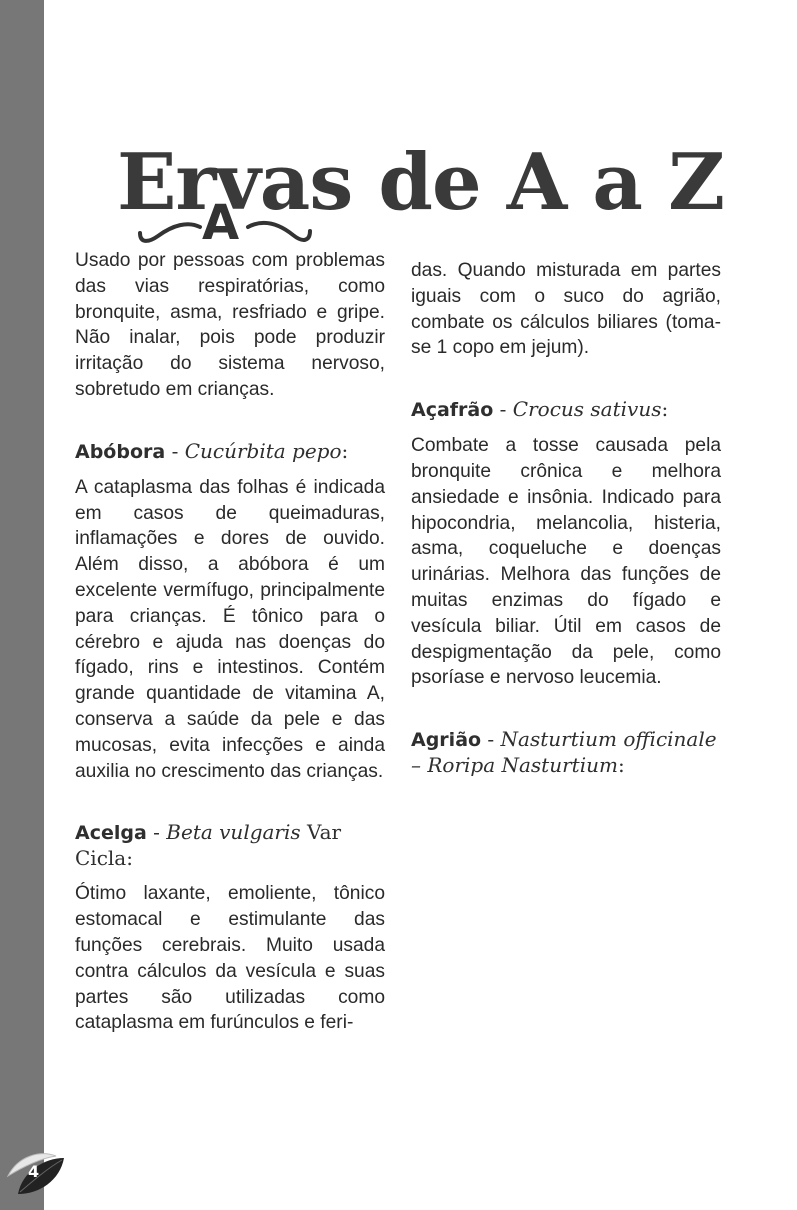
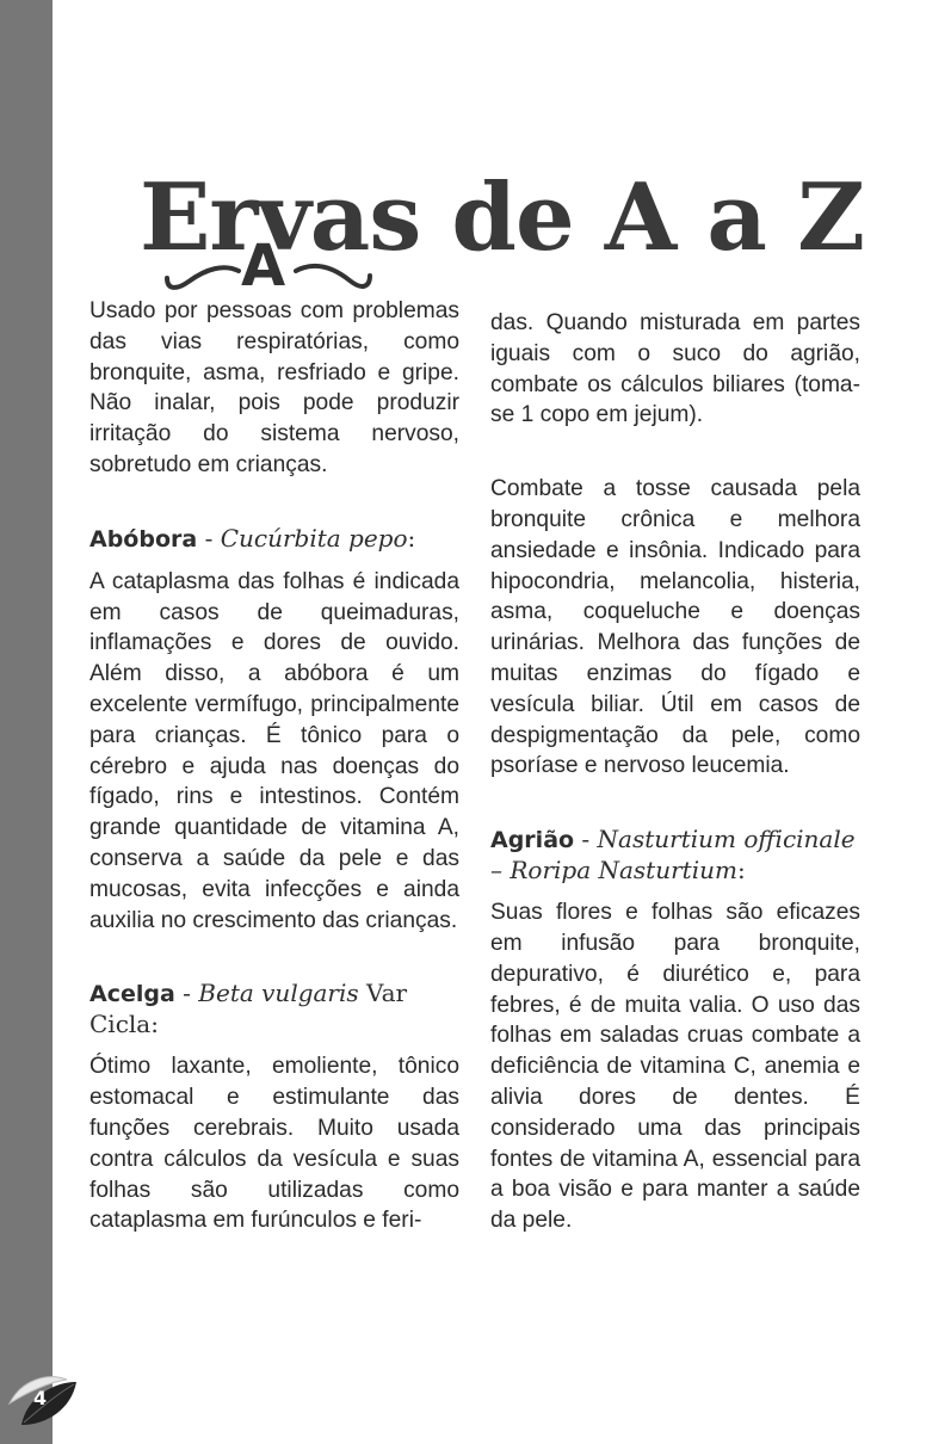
  Ervas de A a Z
  A
  Usado por pessoas com problemas das vias respiratórias, como bronquite, asma, resfriado e gripe. Não inalar, pois pode produzir irritação do sistema nervoso, sobretudo em crianças.
  Abóbora - Cucúrbita pepo:
  A cataplasma das folhas é indicada em casos de queimaduras, inflamações e dores de ouvido. Além disso, a abóbora é um excelente vermífugo, principalmente para crianças. É tônico para o cérebro e ajuda nas doenças do fígado, rins e intestinos. Contém grande quantidade de vitamina A, conserva a saúde da pele e das mucosas, evita infecções e ainda auxilia no crescimento das crianças.
  Acelga - Beta vulgaris Var Cicla:
- Ótimo laxante, emoliente, tônico estomacal e estimulante das funções cerebrais. Muito usada contra cálculos da vesícula e suas partes são utilizadas como cataplasma em furúnculos e feri-
+ Ótimo laxante, emoliente, tônico estomacal e estimulante das funções cerebrais. Muito usada contra cálculos da vesícula e suas folhas são utilizadas como cataplasma em furúnculos e feri-
  das. Quando misturada em partes iguais com o suco do agrião, combate os cálculos biliares (toma-se 1 copo em jejum).
- Açafrão - Crocus sativus:
  Combate a tosse causada pela bronquite crônica e melhora ansiedade e insônia. Indicado para hipocondria, melancolia, histeria, asma, coqueluche e doenças urinárias. Melhora das funções de muitas enzimas do fígado e vesícula biliar. Útil em casos de despigmentação da pele, como psoríase e nervoso leucemia.
  Agrião - Nasturtium officinale – Roripa Nasturtium:
+ Suas flores e folhas são eficazes em infusão para bronquite, depurativo, é diurético e, para febres, é de muita valia. O uso das folhas em saladas cruas combate a deficiência de vitamina C, anemia e alivia dores de dentes. É considerado uma das principais fontes de vitamina A, essencial para a boa visão e para manter a saúde da pele.
  4
